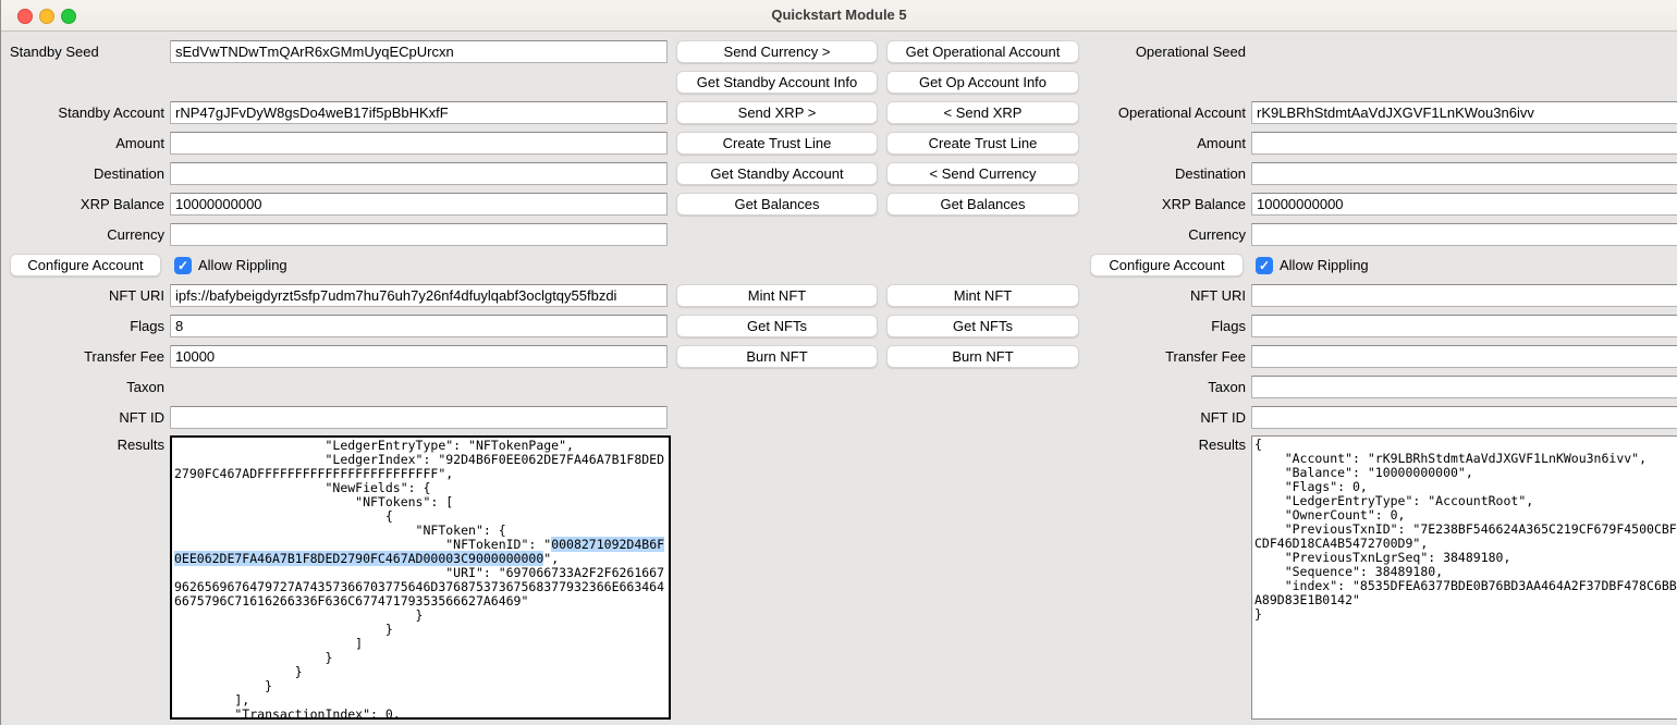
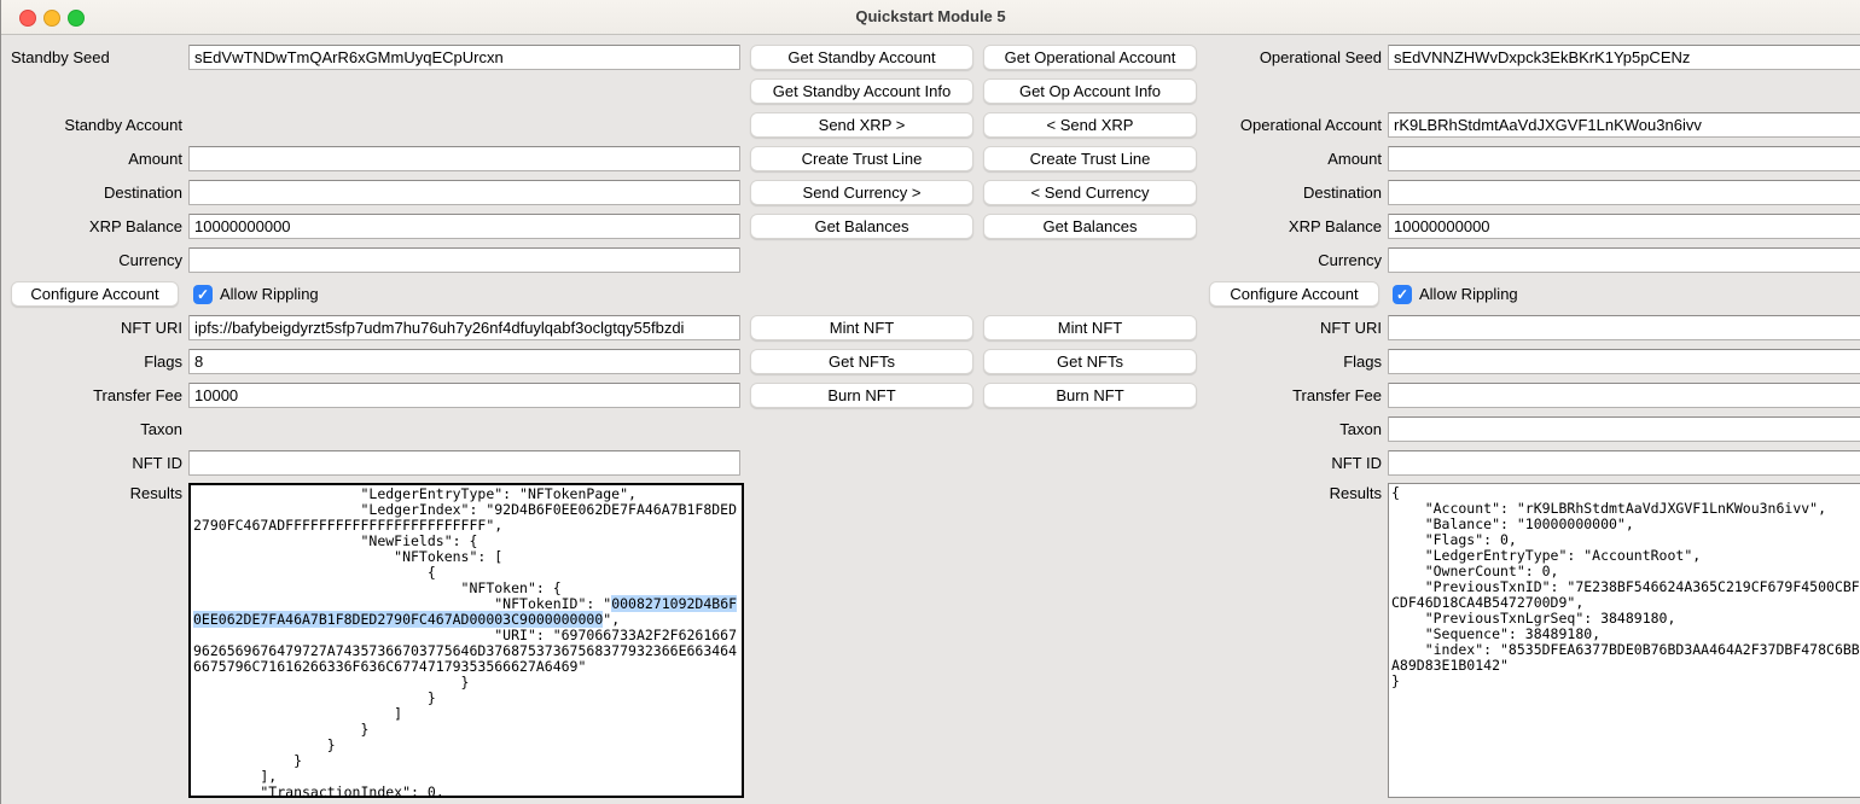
  Quickstart Module 5
  Standby Seed
  Standby Account
  Amount
  Destination
  XRP Balance
  Currency
  NFT URI
  Flags
  Transfer Fee
  Taxon
  NFT ID
  Results
  sEdVwTNDwTmQArR6xGMmUyqECpUrcxn
- rNP47gJFvDyW8gsDo4weB17if5pBbHKxfF
  10000000000
  ipfs://bafybeigdyrzt5sfp7udm7hu76uh7y26nf4dfuylqabf3oclgtqy55fbzdi
  8
  10000
  Configure Account
  ✓
  Allow Rippling
- Send Currency >
+ Get Standby Account
  Get Standby Account Info
  Send XRP >
  Create Trust Line
- Get Standby Account
+ Send Currency >
  Get Balances
  Mint NFT
  Get NFTs
  Burn NFT
  Get Operational Account
  Get Op Account Info
  < Send XRP
  Create Trust Line
  < Send Currency
  Get Balances
  Mint NFT
  Get NFTs
  Burn NFT
  Operational Seed
  Operational Account
  Amount
  Destination
  XRP Balance
  Currency
  NFT URI
  Flags
  Transfer Fee
  Taxon
  NFT ID
  Results
+ sEdVNNZHWvDxpck3EkBKrK1Yp5pCENz
  rK9LBRhStdmtAaVdJXGVF1LnKWou3n6ivv
  10000000000
  Configure Account
  ✓
  Allow Rippling
  "LedgerEntryType": "NFTokenPage",
  "LedgerIndex": "92D4B6F0EE062DE7FA46A7B1F8DED
  2790FC467ADFFFFFFFFFFFFFFFFFFFFFFFF",
  "NewFields": {
  "NFTokens": [
  {
  "NFToken": {
  "NFTokenID": "0008271092D4B6F
  0EE062DE7FA46A7B1F8DED2790FC467AD00003C9000000000",
  "URI": "697066733A2F2F6261667
  9626569676479727A74357366703775646D37687537367568377932366E663464
  6675796C71616266336F636C67747179353566627A6469"
  }
  }
  ]
  }
  }
  }
  ],
  "TransactionIndex": 0,
  {
  "Account": "rK9LBRhStdmtAaVdJXGVF1LnKWou3n6ivv",
  "Balance": "10000000000",
  "Flags": 0,
  "LedgerEntryType": "AccountRoot",
  "OwnerCount": 0,
  "PreviousTxnID": "7E238BF546624A365C219CF679F4500CBF
  CDF46D18CA4B5472700D9",
  "PreviousTxnLgrSeq": 38489180,
  "Sequence": 38489180,
  "index": "8535DFEA6377BDE0B76BD3AA464A2F37DBF478C6BB
  A89D83E1B0142"
  }
